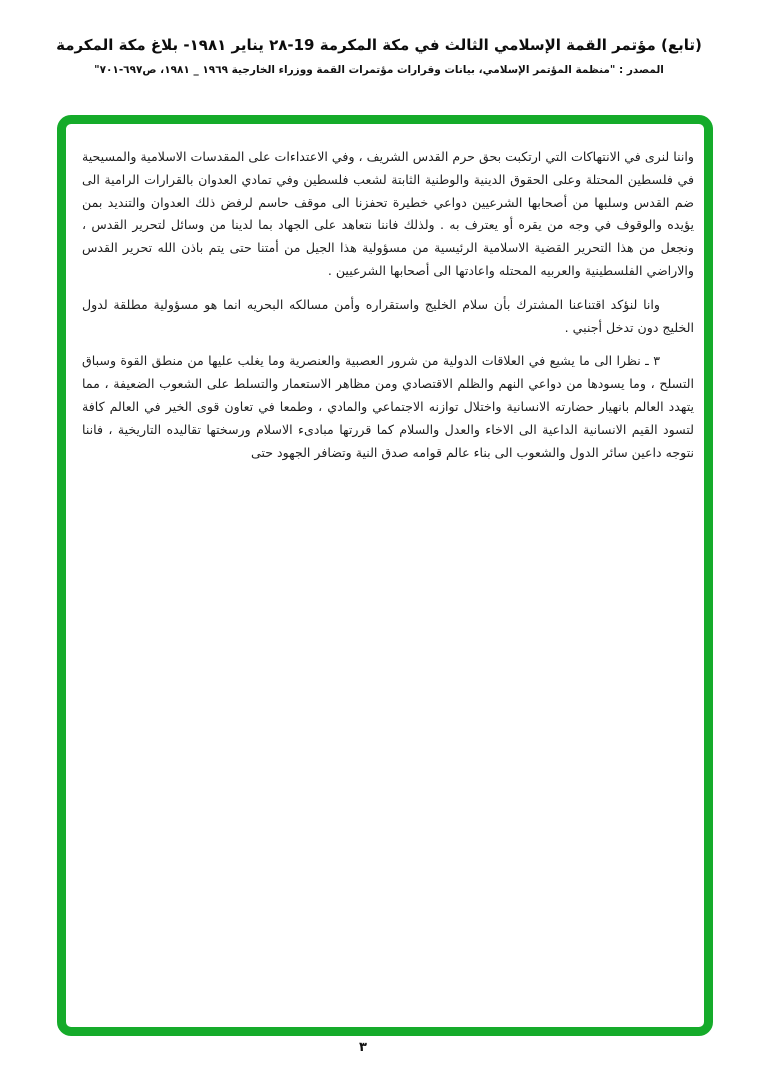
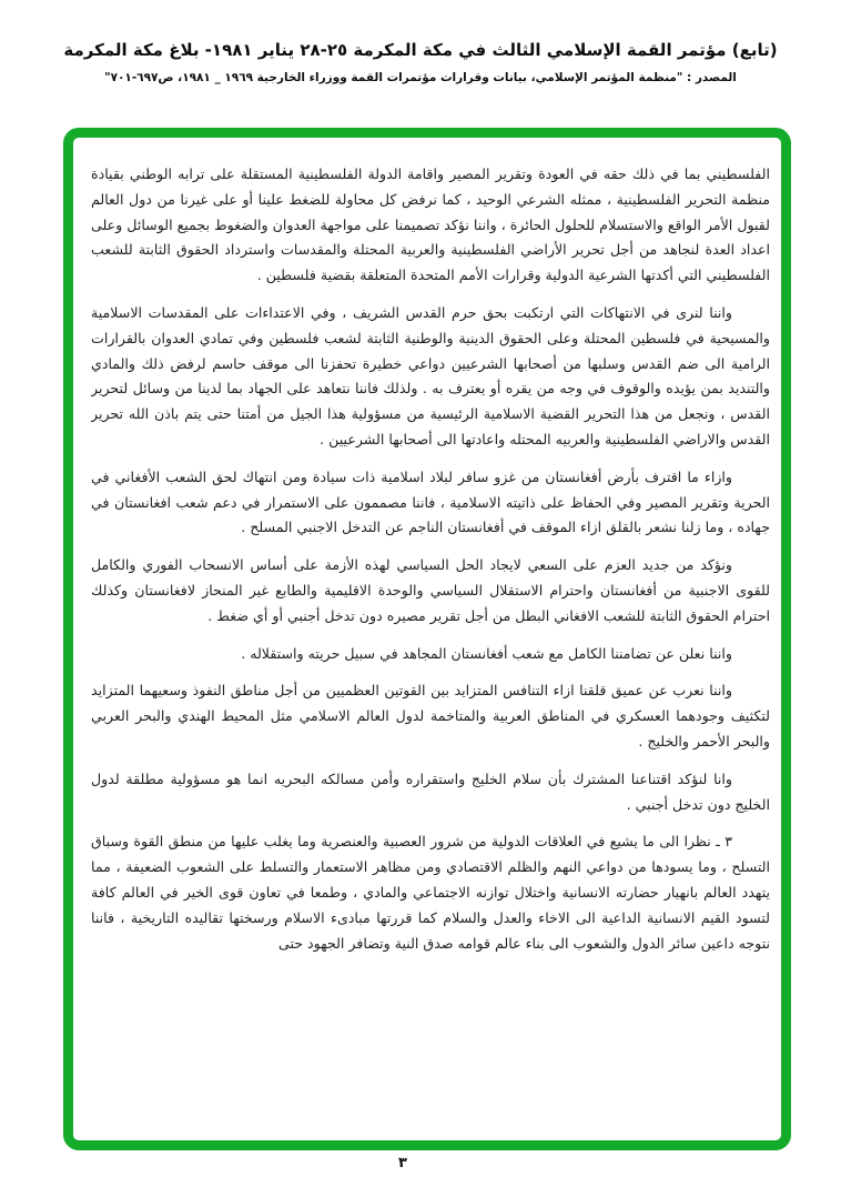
- (تابع) مؤتمر القمة الإسلامي الثالث في مكة المكرمة 19-٢٨ يناير ١٩٨١- بلاغ مكة المكرمة
+ (تابع) مؤتمر القمة الإسلامي الثالث في مكة المكرمة ٢٥-٢٨ يناير ١٩٨١- بلاغ مكة المكرمة
  المصدر : "منظمة المؤتمر الإسلامي، بيانات وقرارات مؤتمرات القمة ووزراء الخارجية ١٩٦٩ _ ١٩٨١، ص٦٩٧-٧٠١"
+ الفلسطيني بما في ذلك حقه في العودة وتقرير المصير واقامة الدولة الفلسطينية المستقلة على ترابه الوطني بقيادة منظمة التحرير الفلسطينية ، ممثله الشرعي الوحيد ، كما نرفض كل محاولة للضغط علينا أو على غيرنا من دول العالم لقبول الأمر الواقع والاستسلام للحلول الحائرة ، واننا نؤكد تصميمنا على مواجهة العدوان والضغوط بجميع الوسائل وعلى اعداد العدة لنجاهد من أجل تحرير الأراضي الفلسطينية والعربية المحتلة والمقدسات واسترداد الحقوق الثابتة للشعب الفلسطيني التي أكدتها الشرعية الدولية وقرارات الأمم المتحدة المتعلقة بقضية فلسطين .
- واننا لنرى في الانتهاكات التي ارتكبت بحق حرم القدس الشريف ، وفي الاعتداءات على المقدسات الاسلامية والمسيحية في فلسطين المحتلة وعلى الحقوق الدينية والوطنية الثابتة لشعب فلسطين وفي تمادي العدوان بالقرارات الرامية الى ضم القدس وسلبها من أصحابها الشرعيين دواعي خطيرة تحفزنا الى موقف حاسم لرفض ذلك العدوان والتنديد بمن يؤيده والوقوف في وجه من يقره أو يعترف به . ولذلك فاننا نتعاهد على الجهاد بما لدينا من وسائل لتحرير القدس ، ونجعل من هذا التحرير القضية الاسلامية الرئيسية من مسؤولية هذا الجيل من أمتنا حتى يتم باذن الله تحرير القدس والاراضي الفلسطينية والعربيه المحتله واعادتها الى أصحابها الشرعيين .
+ واننا لنرى في الانتهاكات التي ارتكبت بحق حرم القدس الشريف ، وفي الاعتداءات على المقدسات الاسلامية والمسيحية في فلسطين المحتلة وعلى الحقوق الدينية والوطنية الثابتة لشعب فلسطين وفي تمادي العدوان بالقرارات الرامية الى ضم القدس وسلبها من أصحابها الشرعيين دواعي خطيرة تحفزنا الى موقف حاسم لرفض ذلك والمادي والتنديد بمن يؤيده والوقوف في وجه من يقره أو يعترف به . ولذلك فاننا نتعاهد على الجهاد بما لدينا من وسائل لتحرير القدس ، ونجعل من هذا التحرير القضية الاسلامية الرئيسية من مسؤولية هذا الجيل من أمتنا حتى يتم باذن الله تحرير القدس والاراضي الفلسطينية والعربيه المحتله واعادتها الى أصحابها الشرعيين .
+ وازاء ما اقترف بأرض أفغانستان من غزو سافر لبلاد اسلامية ذات سيادة ومن انتهاك لحق الشعب الأفغاني في الحرية وتقرير المصير وفي الحفاظ على ذاتيته الاسلامية ، فاننا مصممون على الاستمرار في دعم شعب افغانستان في جهاده ، وما زلنا نشعر بالقلق ازاء الموقف في أفغانستان الناجم عن التدخل الاجنبي المسلح .
+ ونؤكد من جديد العزم على السعي لايجاد الحل السياسي لهذه الأزمة على أساس الانسحاب الفوري والكامل للقوى الاجنبية من أفغانستان واحترام الاستقلال السياسي والوحدة الاقليمية والطابع غير المنحاز لافغانستان وكذلك احترام الحقوق الثابتة للشعب الافغاني البطل من أجل تقرير مصيره دون تدخل أجنبي أو أي ضغط .
+ واننا نعلن عن تضامننا الكامل مع شعب أفغانستان المجاهد في سبيل حريته واستقلاله .
+ واننا نعرب عن عميق قلقنا ازاء التنافس المتزايد بين القوتين العظميين من أجل مناطق النفوذ وسعيهما المتزايد لتكثيف وجودهما العسكري في المناطق العربية والمتاخمة لدول العالم الاسلامي مثل المحيط الهندي والبحر العربي والبحر الأحمر والخليج .
  وانا لنؤكد اقتناعنا المشترك بأن سلام الخليج واستقراره وأمن مسالكه البحريه انما هو مسؤولية مطلقة لدول الخليج دون تدخل أجنبي .
  ٣ ـ نظرا الى ما يشيع في العلاقات الدولية من شرور العصبية والعنصرية وما يغلب عليها من منطق القوة وسباق التسلح ، وما يسودها من دواعي النهم والظلم الاقتصادي ومن مظاهر الاستعمار والتسلط على الشعوب الضعيفة ، مما يتهدد العالم بانهيار حضارته الانسانية واختلال توازنه الاجتماعي والمادي ، وطمعا في تعاون قوى الخير في العالم كافة لتسود القيم الانسانية الداعية الى الاخاء والعدل والسلام كما قررتها مبادىء الاسلام ورسختها تقاليده التاريخية ، فاننا نتوجه داعين سائر الدول والشعوب الى بناء عالم قوامه صدق النية وتضافر الجهود حتى
  ٣
